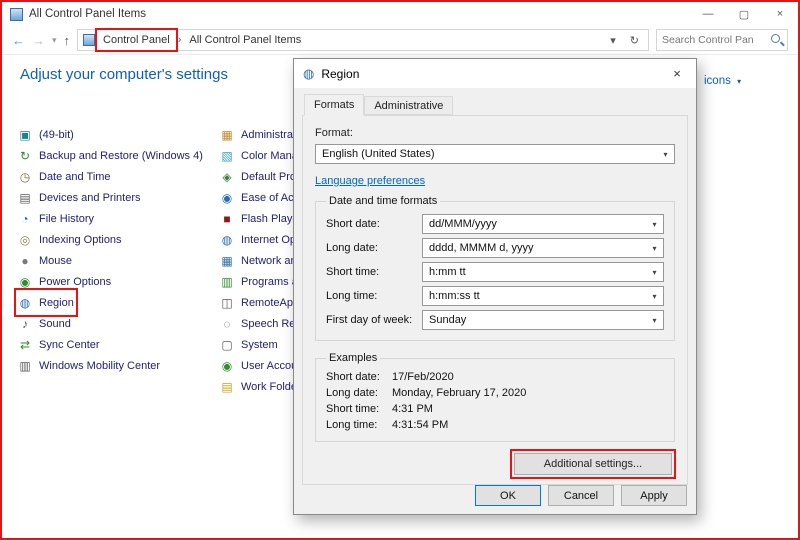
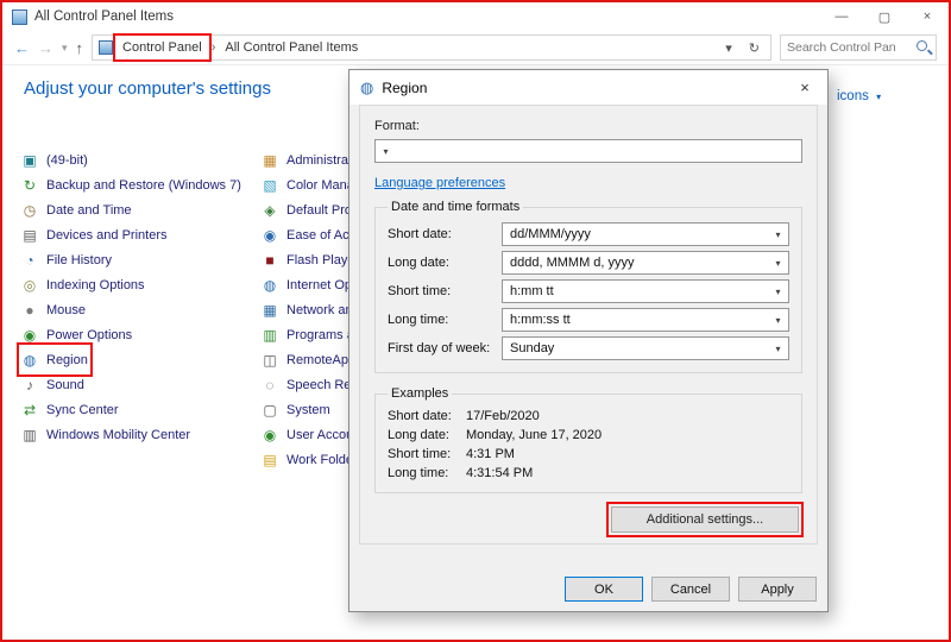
  All Control Panel Items
  —
  ▢
  ×
  ←
  →
  ▾
  ↑
  Control Panel
  ›
  All Control Panel Items
  ▾
  ↻
  Search Control Pan
  Adjust your computer's settings
  icons ▾
  ▣
  (49-bit)
  ↻
- Backup and Restore (Windows 4)
+ Backup and Restore (Windows 7)
  ◷
  Date and Time
  ▤
  Devices and Printers
  ◔
  File History
  ◎
  Indexing Options
  ●
  Mouse
  ◉
  Power Options
  ◍
  Region
  ♪
  Sound
  ⇄
  Sync Center
  ▥
  Windows Mobility Center
  ▦
  Administra
  ▧
  Color Man
  ◈
  Default Pr
  ◉
  Ease of Ac
  ■
  Flash Play
  ◍
  Internet O
  ▦
  Network a
  ▥
  Programs
  ◫
  RemoteAp
  ◌
  Speech R
  ▢
  System
  ◉
  User Acco
  ▤
  Work Fold
  ◍
  Region
  ×
- Formats
- Administrative
  Format:
- English (United States)
  ▾
  Language preferences
  Date and time formats
  Short date:
  dd/MMM/yyyy
  ▾
  Long date:
  dddd, MMMM d, yyyy
  ▾
  Short time:
  h:mm tt
  ▾
  Long time:
  h:mm:ss tt
  ▾
  First day of week:
  Sunday
  ▾
  Examples
  Short date:
  17/Feb/2020
  Long date:
- Monday, February 17, 2020
+ Monday, June 17, 2020
  Short time:
  4:31 PM
  Long time:
  4:31:54 PM
  Additional settings...
  OK
  Cancel
  Apply
